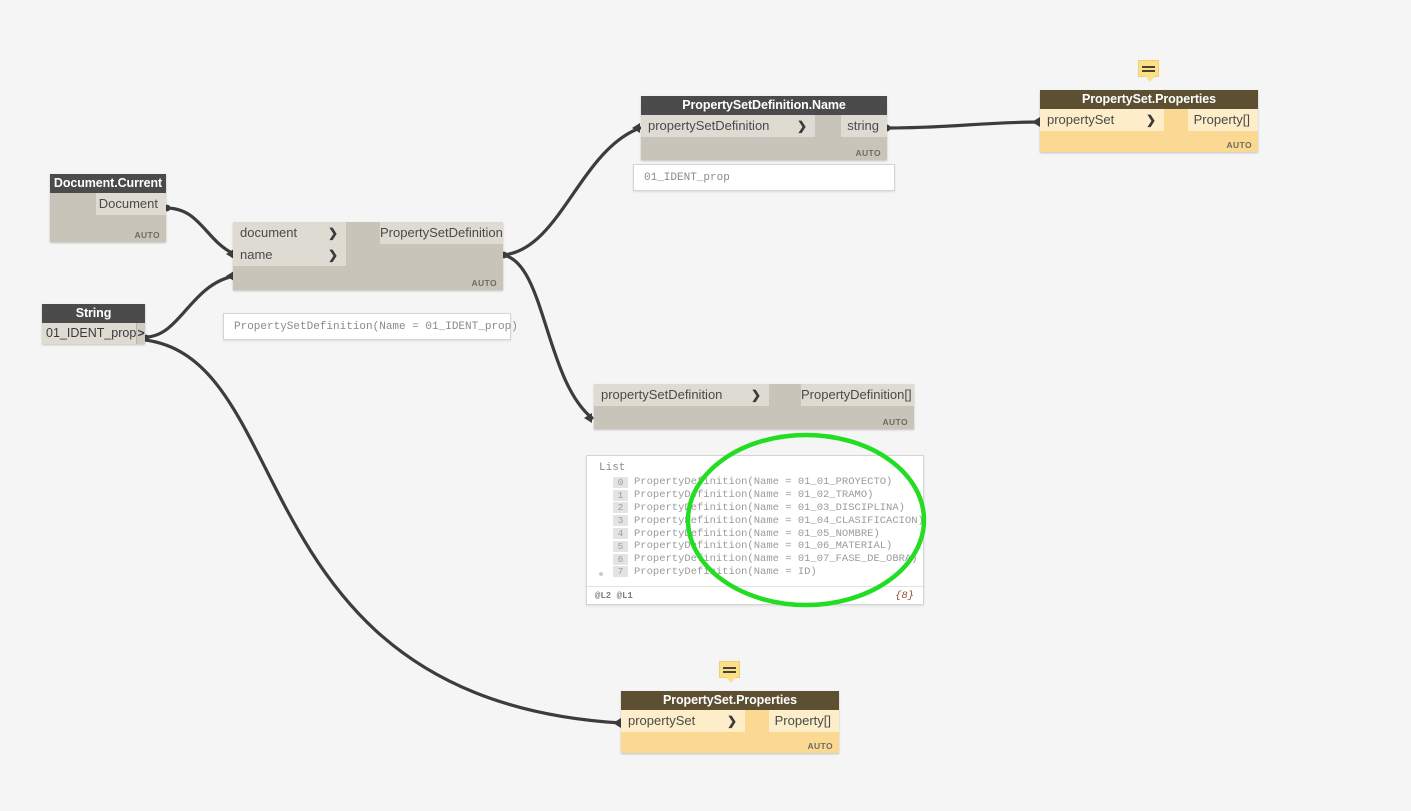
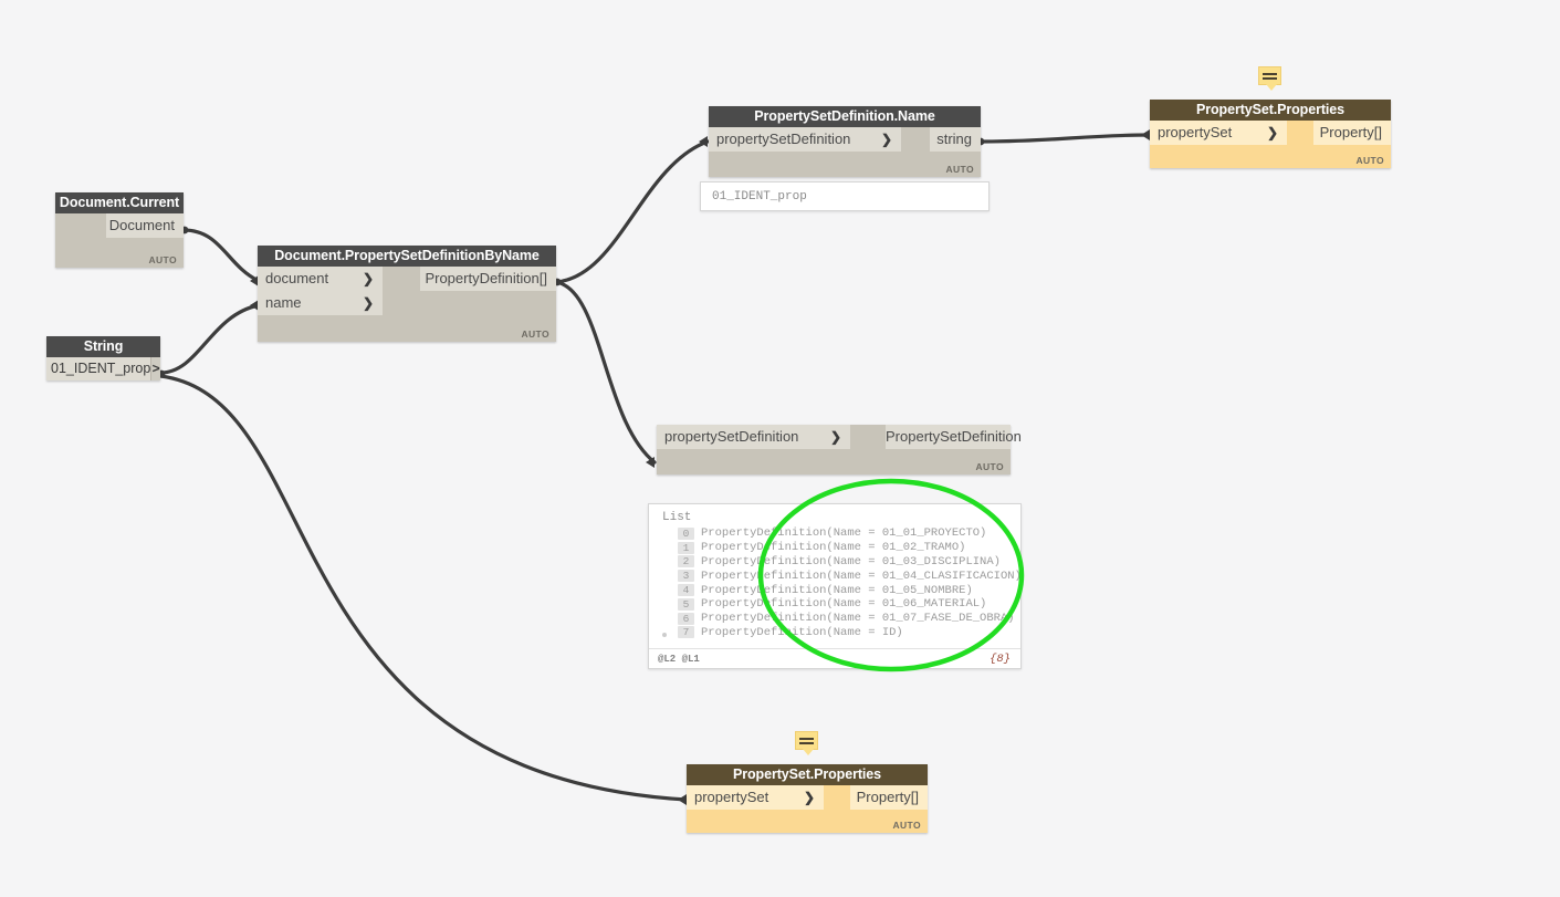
  Document.Current
  Document
  AUTO
  String
  01_IDENT_prop
  >
+ Document.PropertySetDefinitionByName
  document
  ❯
- PropertySetDefinition
+ PropertyDefinition[]
  name
  ❯
  AUTO
- PropertySetDefinition(Name = 01_IDENT_prop)
  PropertySetDefinition.Name
  propertySetDefinition
  ❯
  string
  AUTO
  01_IDENT_prop
  PropertySet.Properties
  propertySet
  ❯
  Property[]
  AUTO
  propertySetDefinition
  ❯
- PropertyDefinition[]
+ PropertySetDefinition
  AUTO
  List
  0
  PropertyDeinition(Name = 01_01_PROYECTO)
  1
  PropertyDfinition(Name = 01_02_TRAMO)
  2
  Propertyefinition(Name = 01_03_DISCIPLINA)
  3
  Propertyefinition(Name = 01_04_CLASIFICACION)
  4
  Propertyefinition(Name = 01_05_NOMBRE)
  5
  PropertyDfinition(Name = 01_06_MATERIAL)
  6
  PropertyDeinition(Name = 01_07_FASE_DE_OBR)
  7
  PropertyDefiition(Name = ID)
  @L2 @L1
  {8}
  PropertySet.Properties
  propertySet
  ❯
  Property[]
  AUTO
